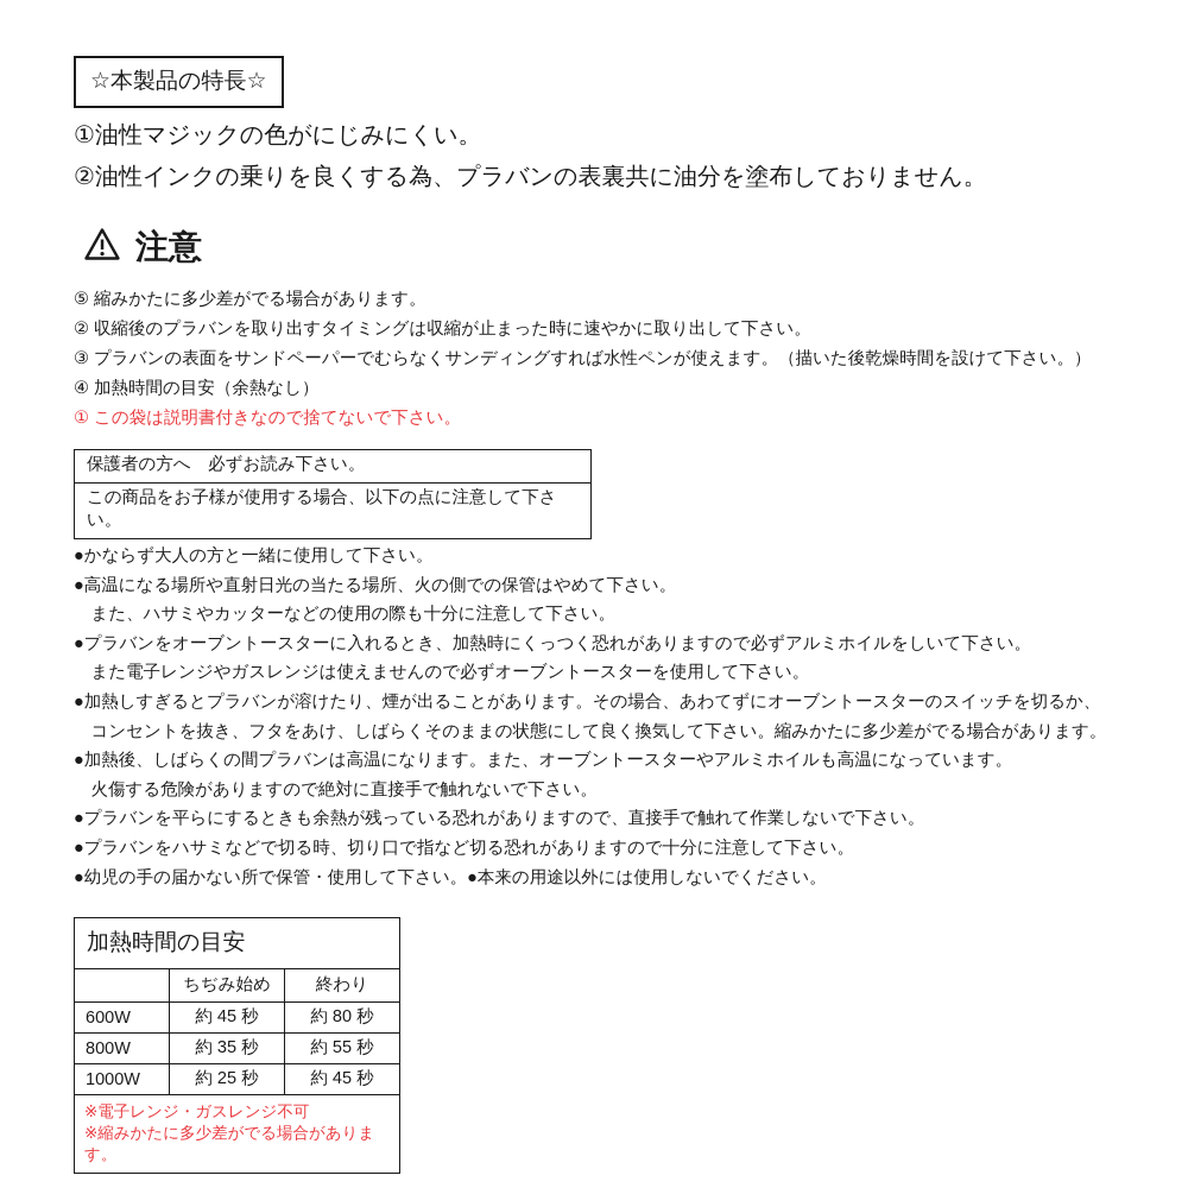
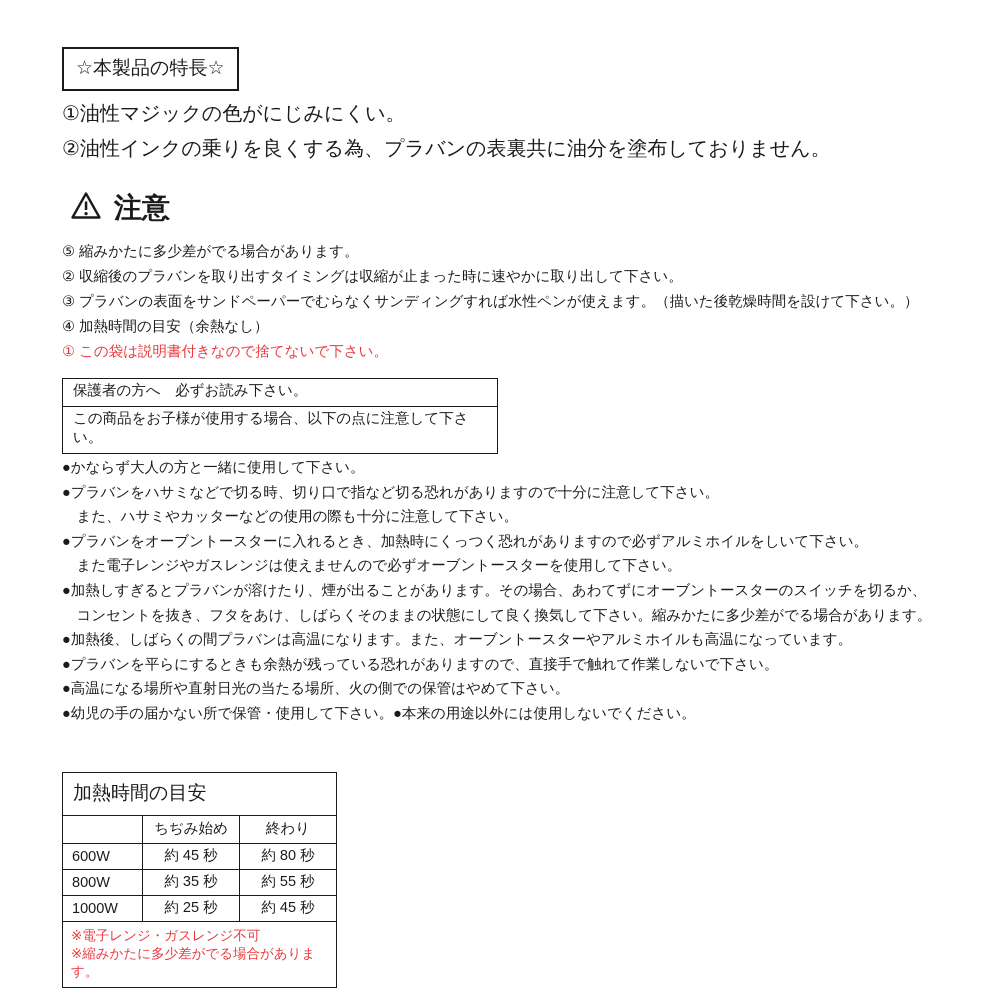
  ☆本製品の特長☆
  ①油性マジックの色がにじみにくい。
  ②油性インクの乗りを良くする為、プラバンの表裏共に油分を塗布しておりません。
  注意
  ⑤ 縮みかたに多少差がでる場合があります。
  ② 収縮後のプラバンを取り出すタイミングは収縮が止まった時に速やかに取り出して下さい。
  ③ プラバンの表面をサンドペーパーでむらなくサンディングすれば水性ペンが使えます。（描いた後乾燥時間を設けて下さい。）
  ④ 加熱時間の目安（余熱なし）
  ① この袋は説明書付きなので捨てないで下さい。
  保護者の方へ 必ずお読み下さい。
  この商品をお子様が使用する場合、以下の点に注意して下さい。
  ●かならず大人の方と一緒に使用して下さい。
- ●高温になる場所や直射日光の当たる場所、火の側での保管はやめて下さい。
+ ●プラバンをハサミなどで切る時、切り口で指など切る恐れがありますので十分に注意して下さい。
  また、ハサミやカッターなどの使用の際も十分に注意して下さい。
  ●プラバンをオーブントースターに入れるとき、加熱時にくっつく恐れがありますので必ずアルミホイルをしいて下さい。
  また電子レンジやガスレンジは使えませんので必ずオーブントースターを使用して下さい。
  ●加熱しすぎるとプラバンが溶けたり、煙が出ることがあります。その場合、あわてずにオーブントースターのスイッチを切るか、
  コンセントを抜き、フタをあけ、しばらくそのままの状態にして良く換気して下さい。縮みかたに多少差がでる場合があります。
  ●加熱後、しばらくの間プラバンは高温になります。また、オーブントースターやアルミホイルも高温になっています。
- 火傷する危険がありますので絶対に直接手で触れないで下さい。
  ●プラバンを平らにするときも余熱が残っている恐れがありますので、直接手で触れて作業しないで下さい。
- ●プラバンをハサミなどで切る時、切り口で指など切る恐れがありますので十分に注意して下さい。
+ ●高温になる場所や直射日光の当たる場所、火の側での保管はやめて下さい。
  ●幼児の手の届かない所で保管・使用して下さい。●本来の用途以外には使用しないでください。
  加熱時間の目安
  	ちぢみ始め	終わり
  600W	約 45 秒	約 80 秒
  800W	約 35 秒	約 55 秒
  1000W	約 25 秒	約 45 秒
  ※電子レンジ・ガスレンジ不可 ※縮みかたに多少差がでる場合があります。
